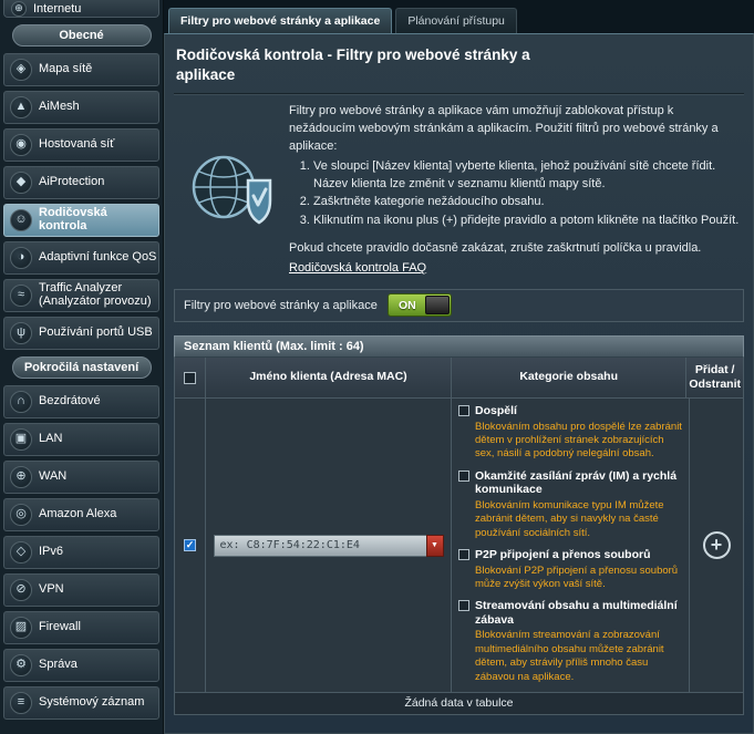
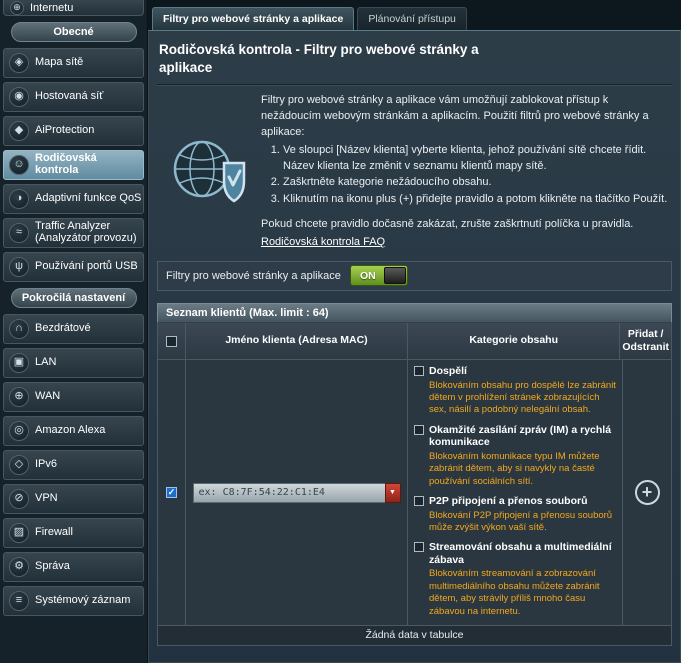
  ⊕
  Internetu
  Obecné
  ◈
  Mapa sítě
- ▲
- AiMesh
  ◉
  Hostovaná síť
  ◆
  AiProtection
  ☺
  Rodičovská kontrola
  ◑
  Adaptivní funkce QoS
  ≈
  Traffic Analyzer (Analyzátor provozu)
  ψ
  Používání portů USB
  Pokročilá nastavení
  ∩
  Bezdrátové
  ▣
  LAN
  ⊕
  WAN
  ◎
  Amazon Alexa
  ◇
  IPv6
  ⊘
  VPN
  ▨
  Firewall
  ⚙
  Správa
  ≡
  Systémový záznam
  Filtry pro webové stránky a aplikace
  Plánování přístupu
  Rodičovská kontrola - Filtry pro webové stránky a aplikace
  Filtry pro webové stránky a aplikace vám umožňují zablokovat přístup k nežádoucím webovým stránkám a aplikacím. Použití filtrů pro webové stránky a aplikace:
  Ve sloupci [Název klienta] vyberte klienta, jehož používání sítě chcete řídit. Název klienta lze změnit v seznamu klientů mapy sítě.
  Zaškrtněte kategorie nežádoucího obsahu.
  Kliknutím na ikonu plus (+) přidejte pravidlo a potom klikněte na tlačítko Použít.
  Pokud chcete pravidlo dočasně zakázat, zrušte zaškrtnutí políčka u pravidla.
  Rodičovská kontrola FAQ
  Filtry pro webové stránky a aplikace
  ON
  Seznam klientů (Max. limit : 64)
  Jméno klienta (Adresa MAC)
  Kategorie obsahu
  Přidat / Odstranit
  ✓
  ex: C8:7F:54:22:C1:E4
  Dospělí
  Blokováním obsahu pro dospělé lze zabránit dětem v prohlížení stránek zobrazujících sex, násilí a podobný nelegální obsah.
  Okamžité zasílání zpráv (IM) a rychlá komunikace
  Blokováním komunikace typu IM můžete zabránit dětem, aby si navykly na časté používání sociálních sítí.
  P2P připojení a přenos souborů
  Blokování P2P připojení a přenosu souborů může zvýšit výkon vaší sítě.
  Streamování obsahu a multimediální zábava
- Blokováním streamování a zobrazování multimediálního obsahu můžete zabránit dětem, aby strávily příliš mnoho času zábavou na aplikace.
+ Blokováním streamování a zobrazování multimediálního obsahu můžete zabránit dětem, aby strávily příliš mnoho času zábavou na internetu.
  +
  Žádná data v tabulce
